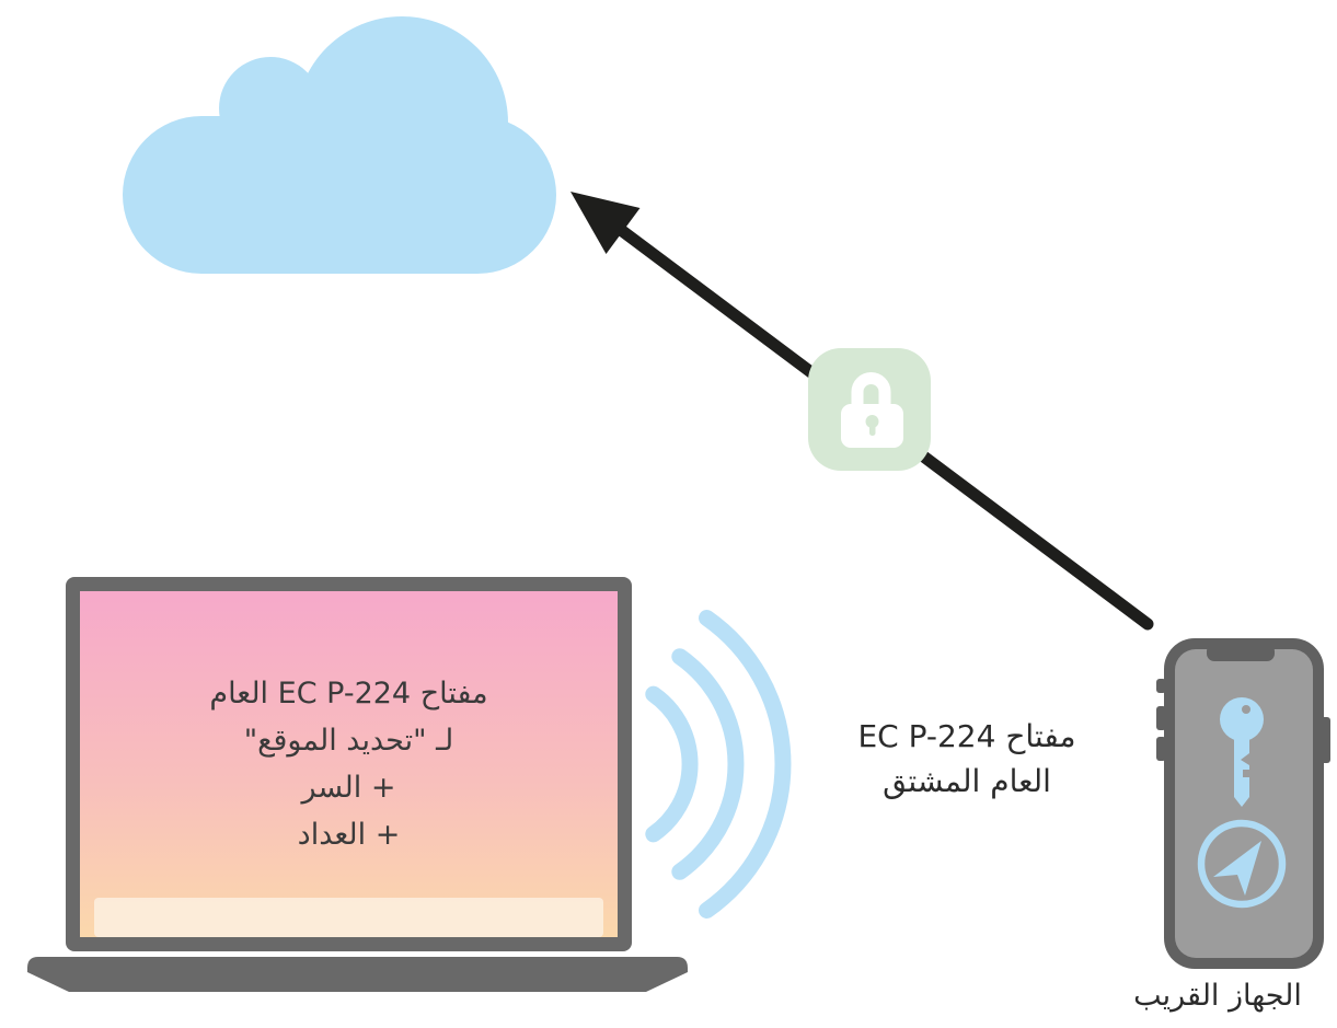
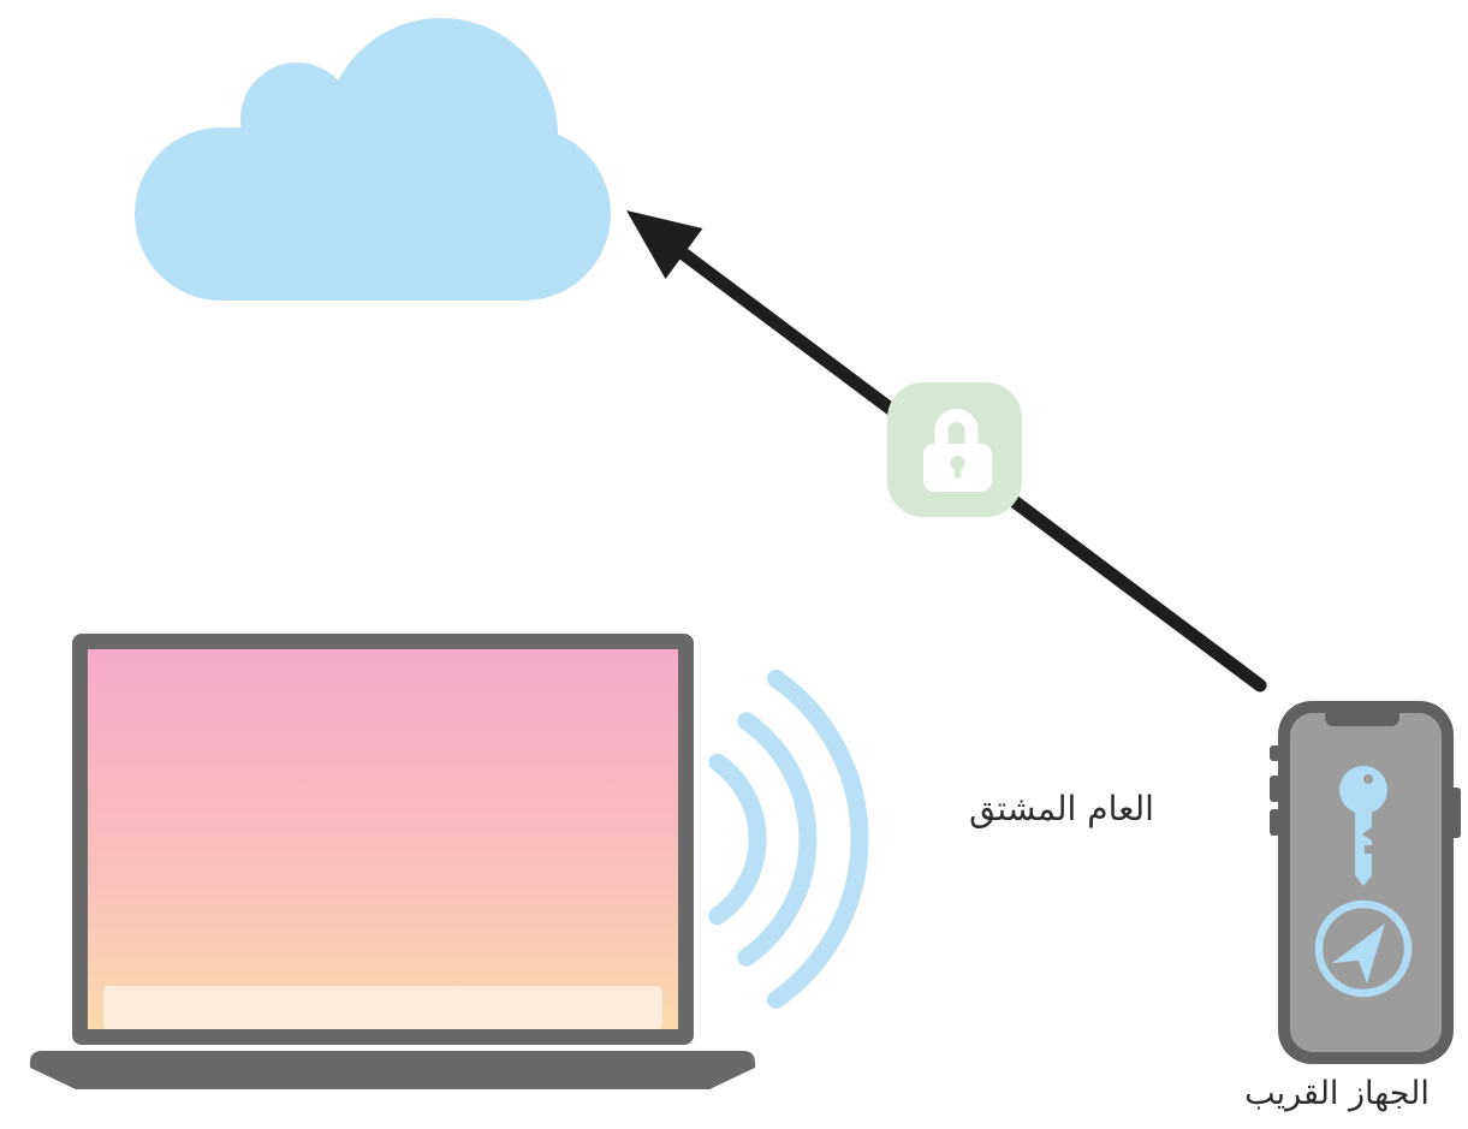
- مفتاح EC P-224 العام
- لـ "تحديد الموقع"
- + السر
- + العداد
- مفتاح EC P-224
  العام المشتق
  الجهاز القريب
